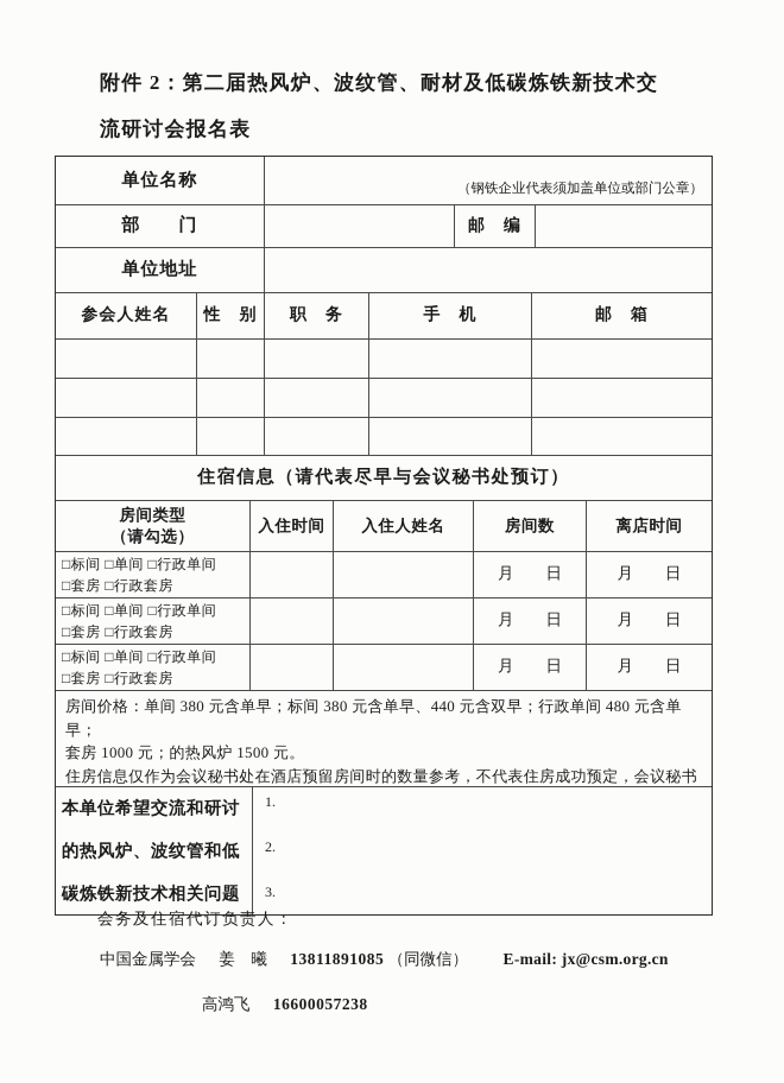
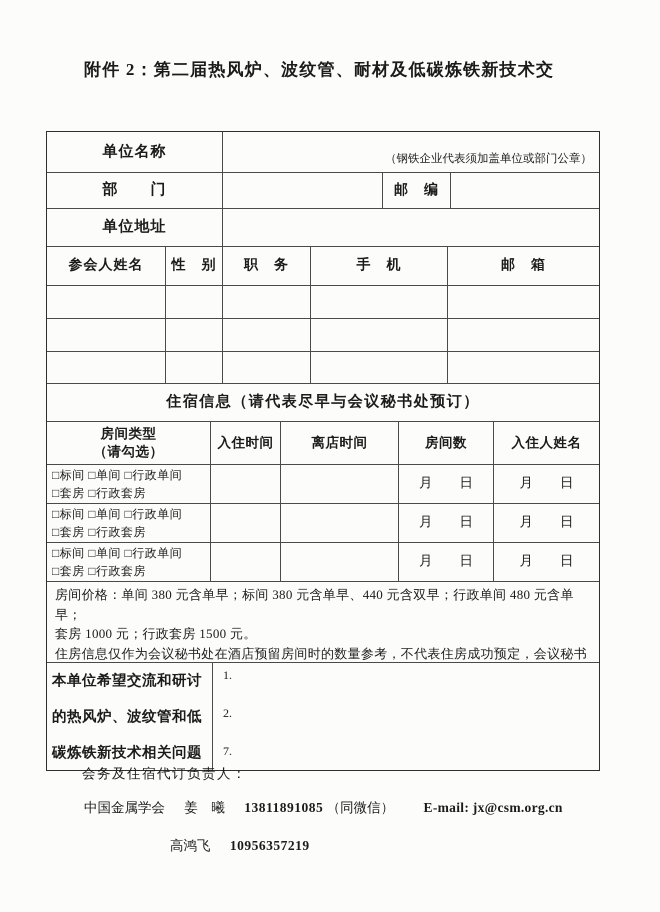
  附件 2：第二届热风炉、波纹管、耐材及低碳炼铁新技术交
- 流研讨会报名表
  单位名称
  （钢铁企业代表须加盖单位或部门公章）
  部 门
  邮 编
  单位地址
  参会人姓名
  性 别
  职 务
  手 机
  邮 箱
  住宿信息（请代表尽早与会议秘书处预订）
  房间类型
  （请勾选）
  入住时间
- 入住人姓名
+ 离店时间
  房间数
- 离店时间
+ 入住人姓名
  □标间 □单间 □行政单间
  □套房 □行政套房
  月 日
  月 日
  □标间 □单间 □行政单间
  □套房 □行政套房
  月 日
  月 日
  □标间 □单间 □行政单间
  □套房 □行政套房
  月 日
  月 日
  房间价格：单间 380 元含单早；标间 380 元含单早、440 元含双早；行政单间 480 元含单早；
- 套房 1000 元；的热风炉 1500 元。
+ 套房 1000 元；行政套房 1500 元。
  住房信息仅作为会议秘书处在酒店预留房间时的数量参考，不代表住房成功预定，会议秘书
  本单位希望交流和研讨
  的热风炉、波纹管和低
  碳炼铁新技术相关问题
  1.
  2.
- 3.
+ 7.
  会务及住宿代订负责人：
  中国金属学会 姜 曦 13811891085 （同微信） E-mail: jx@csm.org.cn
- 高鸿飞 16600057238
+ 高鸿飞 10956357219
